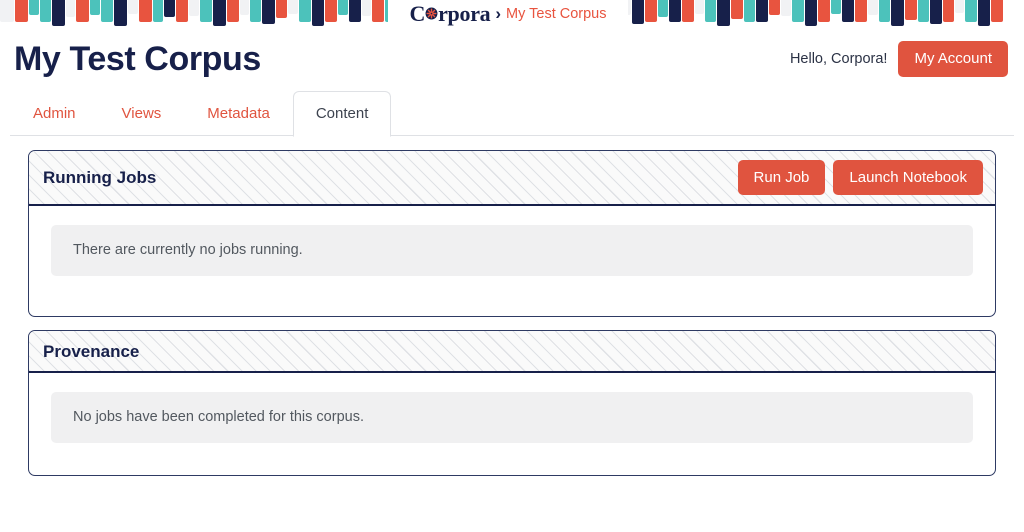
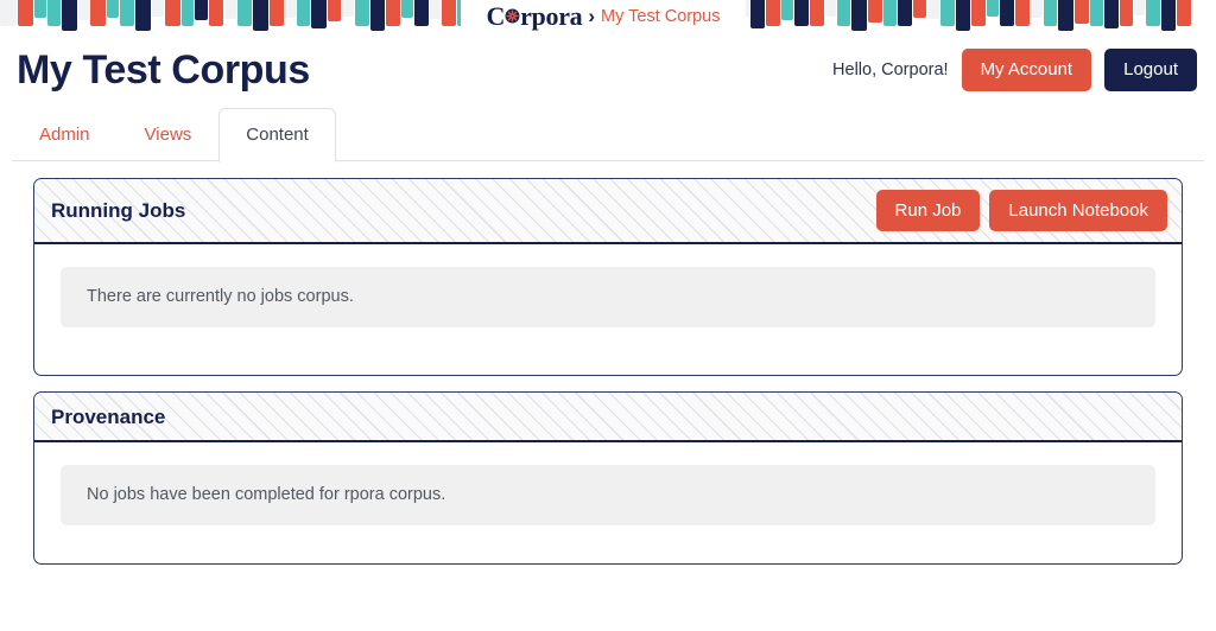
  C
  rpora
  ›
  My Test Corpus
  My Test Corpus
  Hello, Corpora!
  My Account
+ Logout
  Admin
  Views
- Metadata
  Content
  Running Jobs
  Run Job
  Launch Notebook
- There are currently no jobs running.
+ There are currently no jobs corpus.
  Provenance
- No jobs have been completed for this corpus.
+ No jobs have been completed for rpora corpus.
